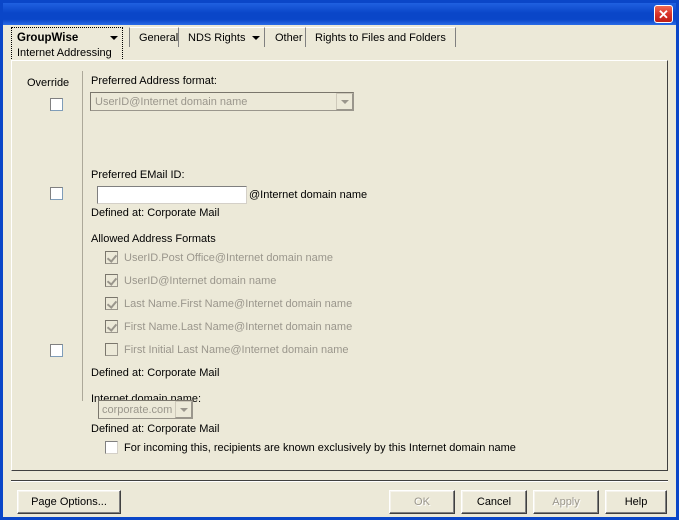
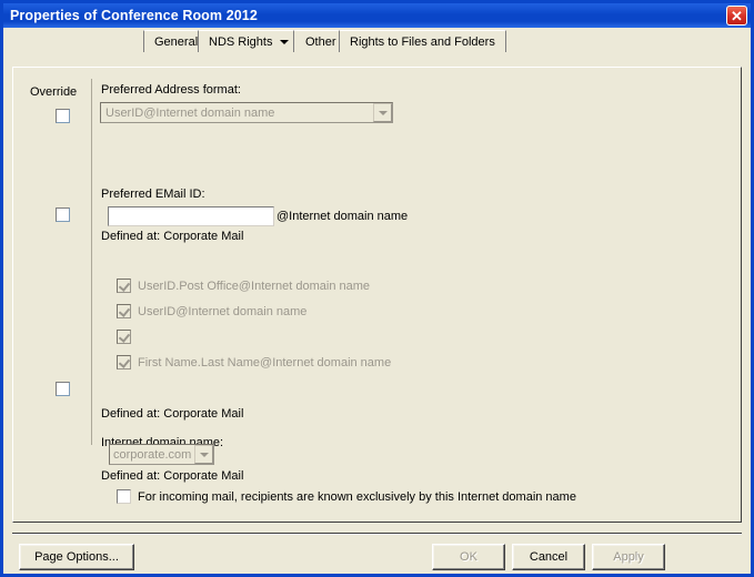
+ Properties of Conference Room 2012
  ✕
- GroupWise
- Internet Addressing
  General
  NDS Rights
  Other
  Rights to Files and Folders
  Override
  Preferred Address format:
  UserID@Internet domain name
  Preferred EMail ID:
  @Internet domain name
  Defined at: Corporate Mail
- Allowed Address Formats
  UserID.Post Office@Internet domain name
  UserID@Internet domain name
- Last Name.First Name@Internet domain name
  First Name.Last Name@Internet domain name
- First Initial Last Name@Internet domain name
  Defined at: Corporate Mail
  Internet domain name:
  corporate.com
  Defined at: Corporate Mail
- For incoming this, recipients are known exclusively by this Internet domain name
+ For incoming mail, recipients are known exclusively by this Internet domain name
  Page Options...
  OK
  Cancel
  Apply
- Help
